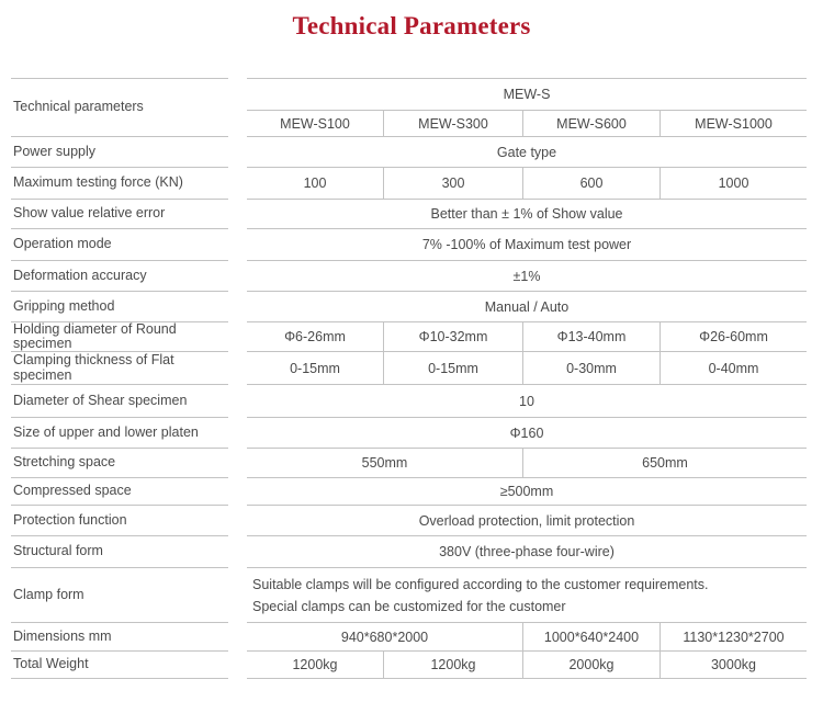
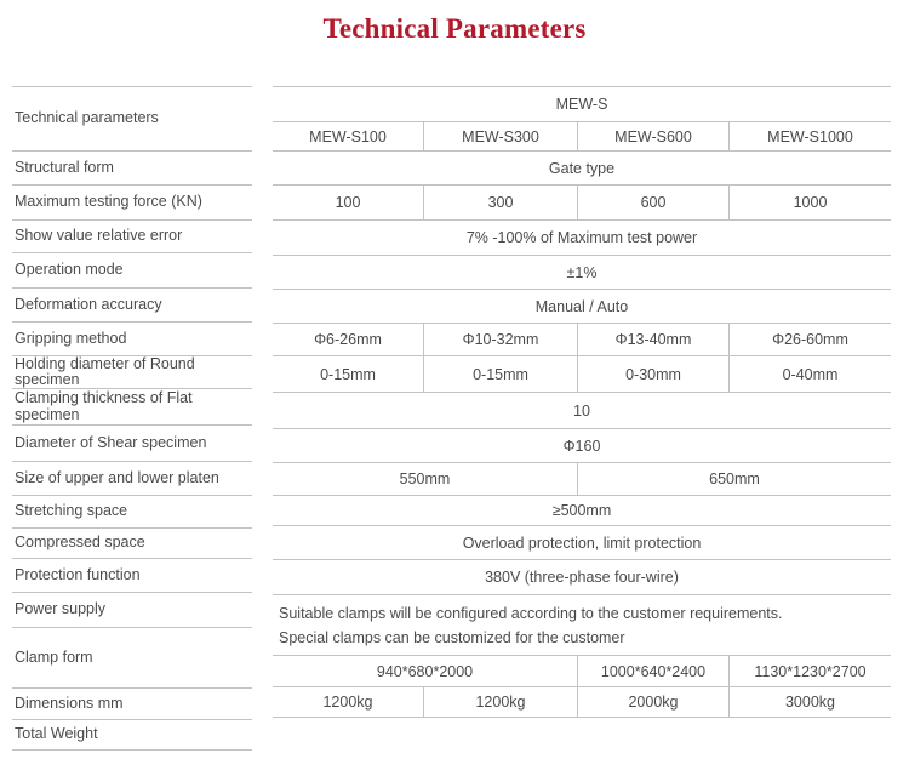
  Technical Parameters
  Technical parameters
- Power supply
+ Structural form
  Maximum testing force (KN)
  Show value relative error
  Operation mode
  Deformation accuracy
  Gripping method
  Holding diameter of Round specimen
  Clamping thickness of Flat specimen
  Diameter of Shear specimen
  Size of upper and lower platen
  Stretching space
  Compressed space
  Protection function
- Structural form
+ Power supply
  Clamp form
  Dimensions mm
  Total Weight
  MEW-S
  MEW-S100
  MEW-S300
  MEW-S600
  MEW-S1000
  Gate type
  100
  300
  600
  1000
- Better than ± 1% of Show value
  7% -100% of Maximum test power
  ±1%
  Manual / Auto
  Φ6-26mm
  Φ10-32mm
  Φ13-40mm
  Φ26-60mm
  0-15mm
  0-15mm
  0-30mm
  0-40mm
  10
  Φ160
  550mm
  650mm
  ≥500mm
  Overload protection, limit protection
  380V (three-phase four-wire)
  Suitable clamps will be configured according to the customer requirements.
  Special clamps can be customized for the customer
  940*680*2000
  1000*640*2400
  1130*1230*2700
  1200kg
  1200kg
  2000kg
  3000kg
